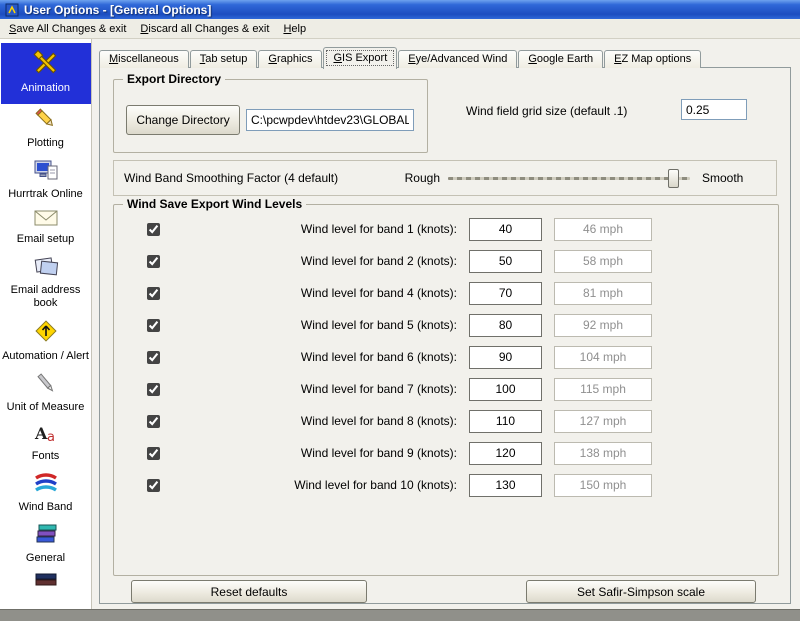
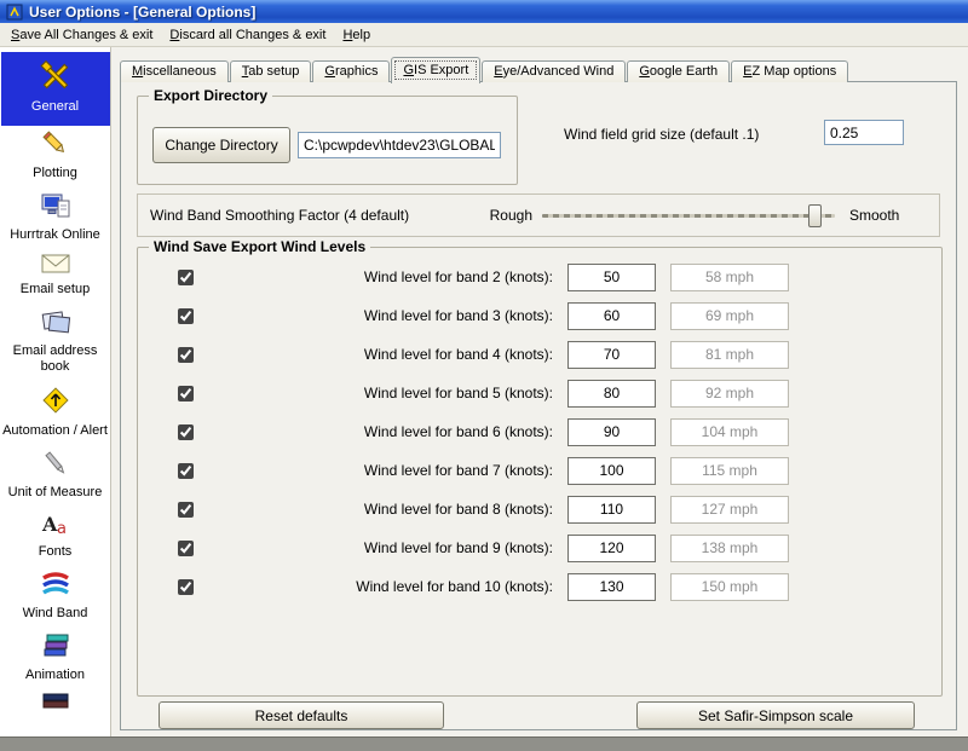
  User Options - [General Options]
  Save All Changes & exit
  Discard all Changes & exit
  Help
- Animation
+ General
  Plotting
  Hurrtrak Online
  Email setup
  Email address book
  Automation / Alert
  Unit of Measure
  A
  a
  Fonts
  Wind Band
- General
+ Animation
  Miscellaneous
  Tab setup
  Graphics
  GIS Export
  Eye/Advanced Wind
  Google Earth
  EZ Map options
  Export Directory
  Change Directory
  C:\pcwpdev\htdev23\GLOBAL
  Wind field grid size (default .1)
  0.25
  Wind Band Smoothing Factor (4 default)
  Rough
  Smooth
  Wind Save Export Wind Levels
- Wind level for band 1 (knots):
- 40
- 46 mph
  Wind level for band 2 (knots):
  50
  58 mph
+ Wind level for band 3 (knots):
+ 60
+ 69 mph
  Wind level for band 4 (knots):
  70
  81 mph
  Wind level for band 5 (knots):
  80
  92 mph
  Wind level for band 6 (knots):
  90
  104 mph
  Wind level for band 7 (knots):
  100
  115 mph
  Wind level for band 8 (knots):
  110
  127 mph
  Wind level for band 9 (knots):
  120
  138 mph
  Wind level for band 10 (knots):
  130
  150 mph
  Reset defaults
  Set Safir-Simpson scale
